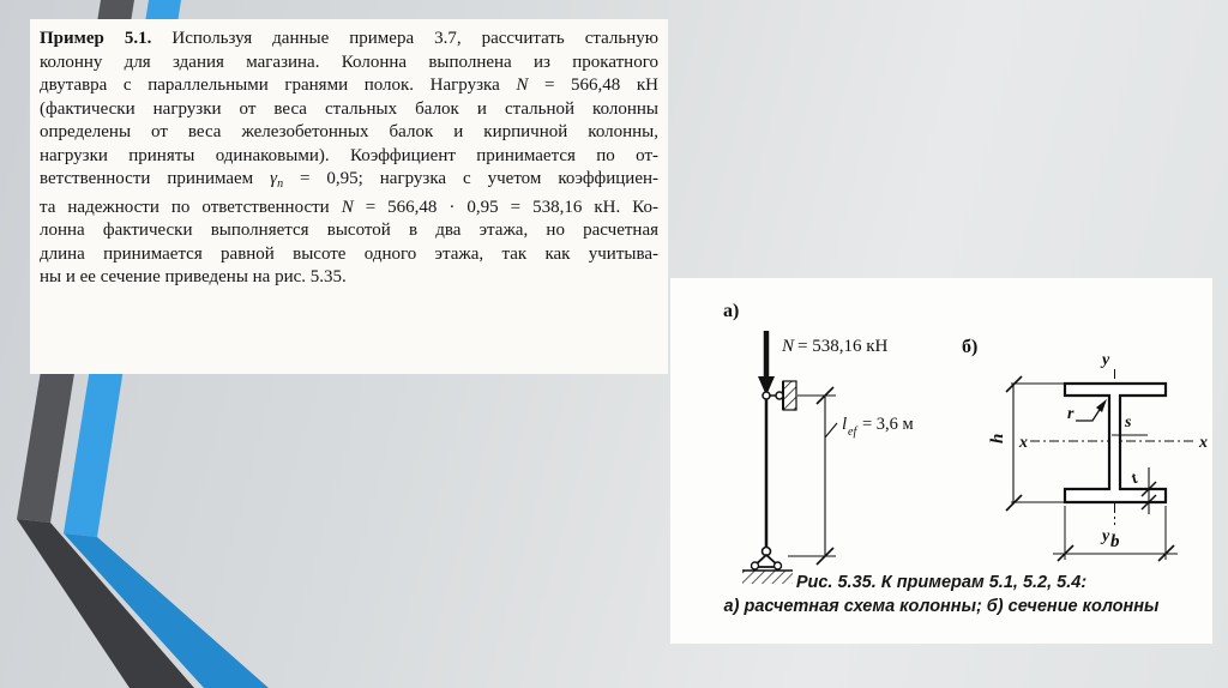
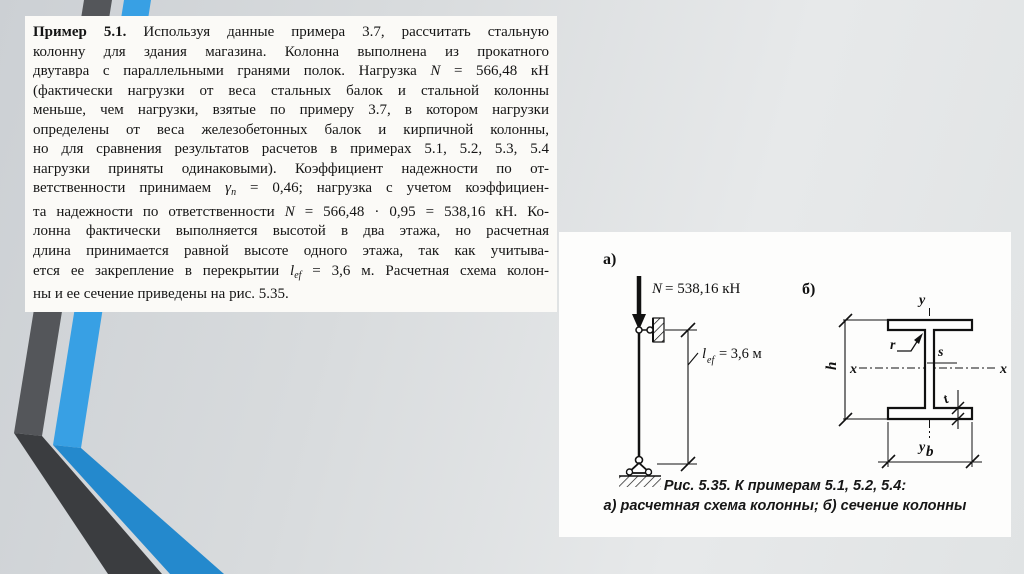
  Пример 5.1. Используя данные примера 3.7, рассчитать стальную
  колонну для здания магазина. Колонна выполнена из прокатного
  двутавра с параллельными гранями полок. Нагрузка N = 566,48 кН
  (фактически нагрузки от веса стальных балок и стальной колонны
+ меньше, чем нагрузки, взятые по примеру 3.7, в котором нагрузки
  определены от веса железобетонных балок и кирпичной колонны,
+ но для сравнения результатов расчетов в примерах 5.1, 5.2, 5.3, 5.4
- нагрузки приняты одинаковыми). Коэффициент принимается по от-
+ нагрузки приняты одинаковыми). Коэффициент надежности по от-
- ветственности принимаем γn = 0,95; нагрузка с учетом коэффициен-
+ ветственности принимаем γn = 0,46; нагрузка с учетом коэффициен-
  та надежности по ответственности N = 566,48 · 0,95 = 538,16 кН. Ко-
  лонна фактически выполняется высотой в два этажа, но расчетная
  длина принимается равной высоте одного этажа, так как учитыва-
+ ется ее закрепление в перекрытии lef = 3,6 м. Расчетная схема колон-
  ны и ее сечение приведены на рис. 5.35.
  а)
  N
  = 538,16 кН
  l
  ef
  = 3,6 м
  б)
  y
  y
  x
  x
  b
  r
  s
  Рис. 5.35. К примерам 5.1, 5.2, 5.4:
  а) расчетная схема колонны; б) сечение колонны
